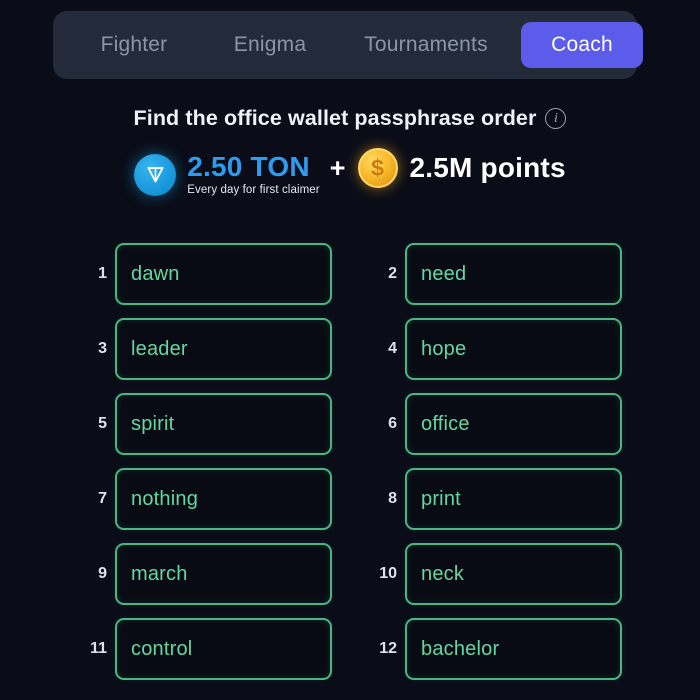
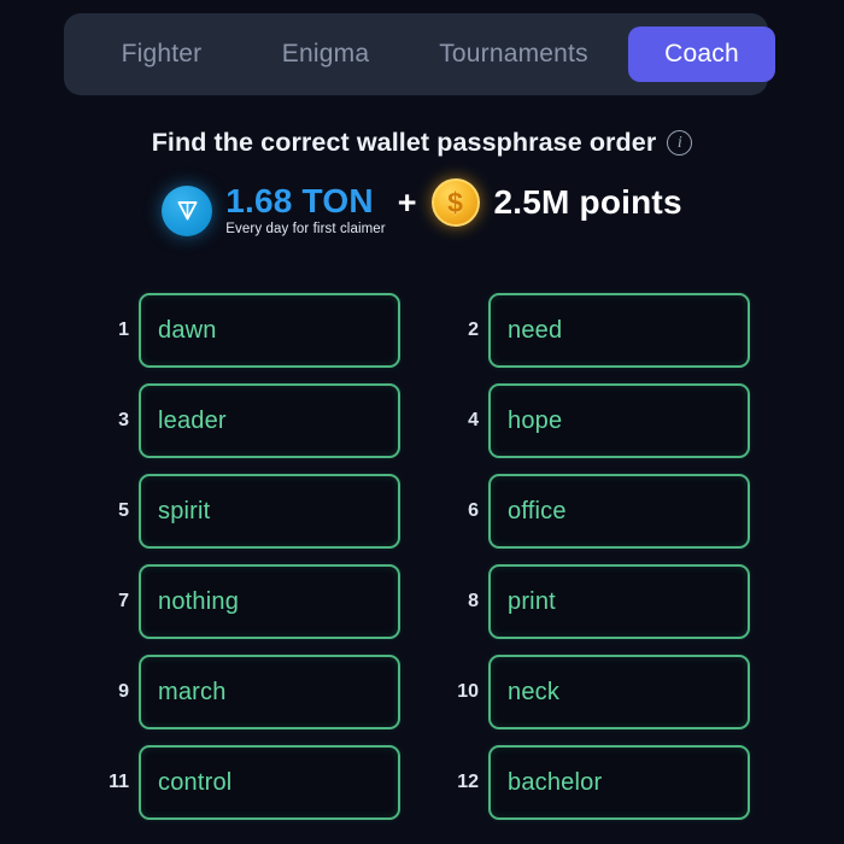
  Fighter
  Enigma
  Tournaments
  Coach
- Find the office wallet passphrase order
+ Find the correct wallet passphrase order
  i
- 2.50 TON
+ 1.68 TON
  Every day for first claimer
  +
  $
  2.5M points
  1
  dawn
  2
  need
  3
  leader
  4
  hope
  5
  spirit
  6
  office
  7
  nothing
  8
  print
  9
  march
  10
  neck
  11
  control
  12
  bachelor
